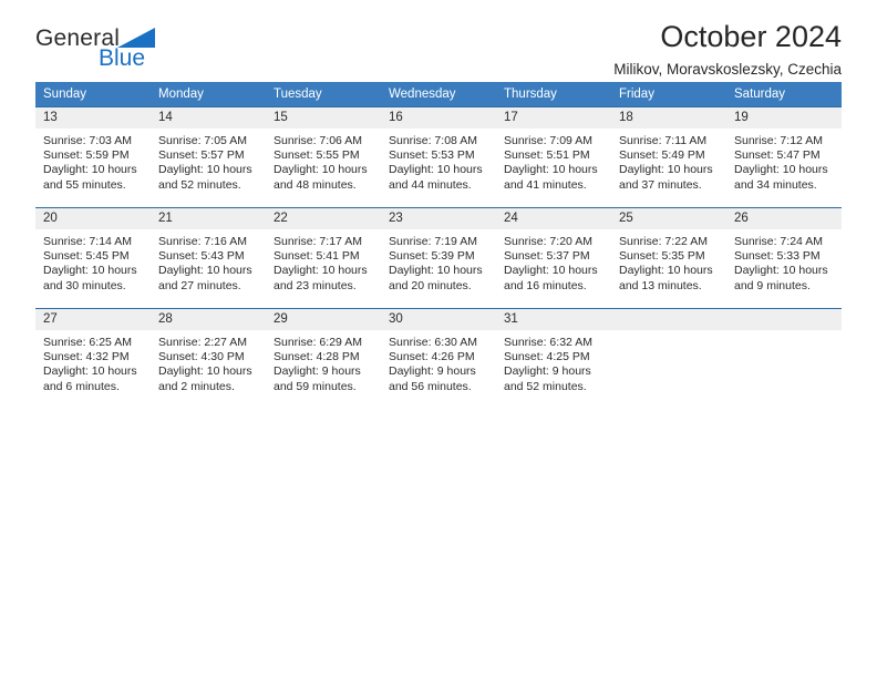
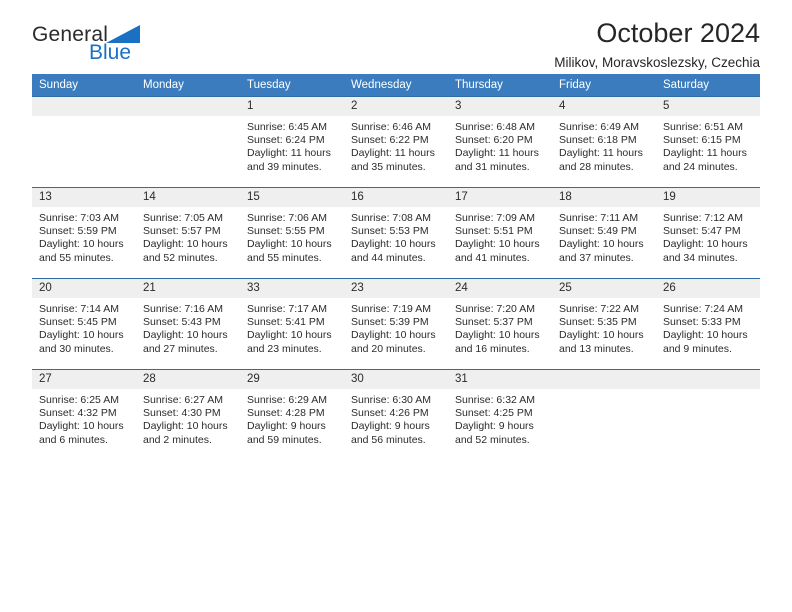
  General
  Blue
  October 2024
  Milikov, Moravskoslezsky, Czechia
  Sunday	Monday	Tuesday	Wednesday	Thursday	Friday	Saturday
+ 		1Sunrise: 6:45 AMSunset: 6:24 PMDaylight: 11 hoursand 39 minutes.	2Sunrise: 6:46 AMSunset: 6:22 PMDaylight: 11 hoursand 35 minutes.	3Sunrise: 6:48 AMSunset: 6:20 PMDaylight: 11 hoursand 31 minutes.	4Sunrise: 6:49 AMSunset: 6:18 PMDaylight: 11 hoursand 28 minutes.	5Sunrise: 6:51 AMSunset: 6:15 PMDaylight: 11 hoursand 24 minutes.
- 13Sunrise: 7:03 AMSunset: 5:59 PMDaylight: 10 hoursand 55 minutes.	14Sunrise: 7:05 AMSunset: 5:57 PMDaylight: 10 hoursand 52 minutes.	15Sunrise: 7:06 AMSunset: 5:55 PMDaylight: 10 hoursand 48 minutes.	16Sunrise: 7:08 AMSunset: 5:53 PMDaylight: 10 hoursand 44 minutes.	17Sunrise: 7:09 AMSunset: 5:51 PMDaylight: 10 hoursand 41 minutes.	18Sunrise: 7:11 AMSunset: 5:49 PMDaylight: 10 hoursand 37 minutes.	19Sunrise: 7:12 AMSunset: 5:47 PMDaylight: 10 hoursand 34 minutes.
+ 13Sunrise: 7:03 AMSunset: 5:59 PMDaylight: 10 hoursand 55 minutes.	14Sunrise: 7:05 AMSunset: 5:57 PMDaylight: 10 hoursand 52 minutes.	15Sunrise: 7:06 AMSunset: 5:55 PMDaylight: 10 hoursand 55 minutes.	16Sunrise: 7:08 AMSunset: 5:53 PMDaylight: 10 hoursand 44 minutes.	17Sunrise: 7:09 AMSunset: 5:51 PMDaylight: 10 hoursand 41 minutes.	18Sunrise: 7:11 AMSunset: 5:49 PMDaylight: 10 hoursand 37 minutes.	19Sunrise: 7:12 AMSunset: 5:47 PMDaylight: 10 hoursand 34 minutes.
- 20Sunrise: 7:14 AMSunset: 5:45 PMDaylight: 10 hoursand 30 minutes.	21Sunrise: 7:16 AMSunset: 5:43 PMDaylight: 10 hoursand 27 minutes.	22Sunrise: 7:17 AMSunset: 5:41 PMDaylight: 10 hoursand 23 minutes.	23Sunrise: 7:19 AMSunset: 5:39 PMDaylight: 10 hoursand 20 minutes.	24Sunrise: 7:20 AMSunset: 5:37 PMDaylight: 10 hoursand 16 minutes.	25Sunrise: 7:22 AMSunset: 5:35 PMDaylight: 10 hoursand 13 minutes.	26Sunrise: 7:24 AMSunset: 5:33 PMDaylight: 10 hoursand 9 minutes.
+ 20Sunrise: 7:14 AMSunset: 5:45 PMDaylight: 10 hoursand 30 minutes.	21Sunrise: 7:16 AMSunset: 5:43 PMDaylight: 10 hoursand 27 minutes.	33Sunrise: 7:17 AMSunset: 5:41 PMDaylight: 10 hoursand 23 minutes.	23Sunrise: 7:19 AMSunset: 5:39 PMDaylight: 10 hoursand 20 minutes.	24Sunrise: 7:20 AMSunset: 5:37 PMDaylight: 10 hoursand 16 minutes.	25Sunrise: 7:22 AMSunset: 5:35 PMDaylight: 10 hoursand 13 minutes.	26Sunrise: 7:24 AMSunset: 5:33 PMDaylight: 10 hoursand 9 minutes.
- 27Sunrise: 6:25 AMSunset: 4:32 PMDaylight: 10 hoursand 6 minutes.	28Sunrise: 2:27 AMSunset: 4:30 PMDaylight: 10 hoursand 2 minutes.	29Sunrise: 6:29 AMSunset: 4:28 PMDaylight: 9 hoursand 59 minutes.	30Sunrise: 6:30 AMSunset: 4:26 PMDaylight: 9 hoursand 56 minutes.	31Sunrise: 6:32 AMSunset: 4:25 PMDaylight: 9 hoursand 52 minutes.
+ 27Sunrise: 6:25 AMSunset: 4:32 PMDaylight: 10 hoursand 6 minutes.	28Sunrise: 6:27 AMSunset: 4:30 PMDaylight: 10 hoursand 2 minutes.	29Sunrise: 6:29 AMSunset: 4:28 PMDaylight: 9 hoursand 59 minutes.	30Sunrise: 6:30 AMSunset: 4:26 PMDaylight: 9 hoursand 56 minutes.	31Sunrise: 6:32 AMSunset: 4:25 PMDaylight: 9 hoursand 52 minutes.
